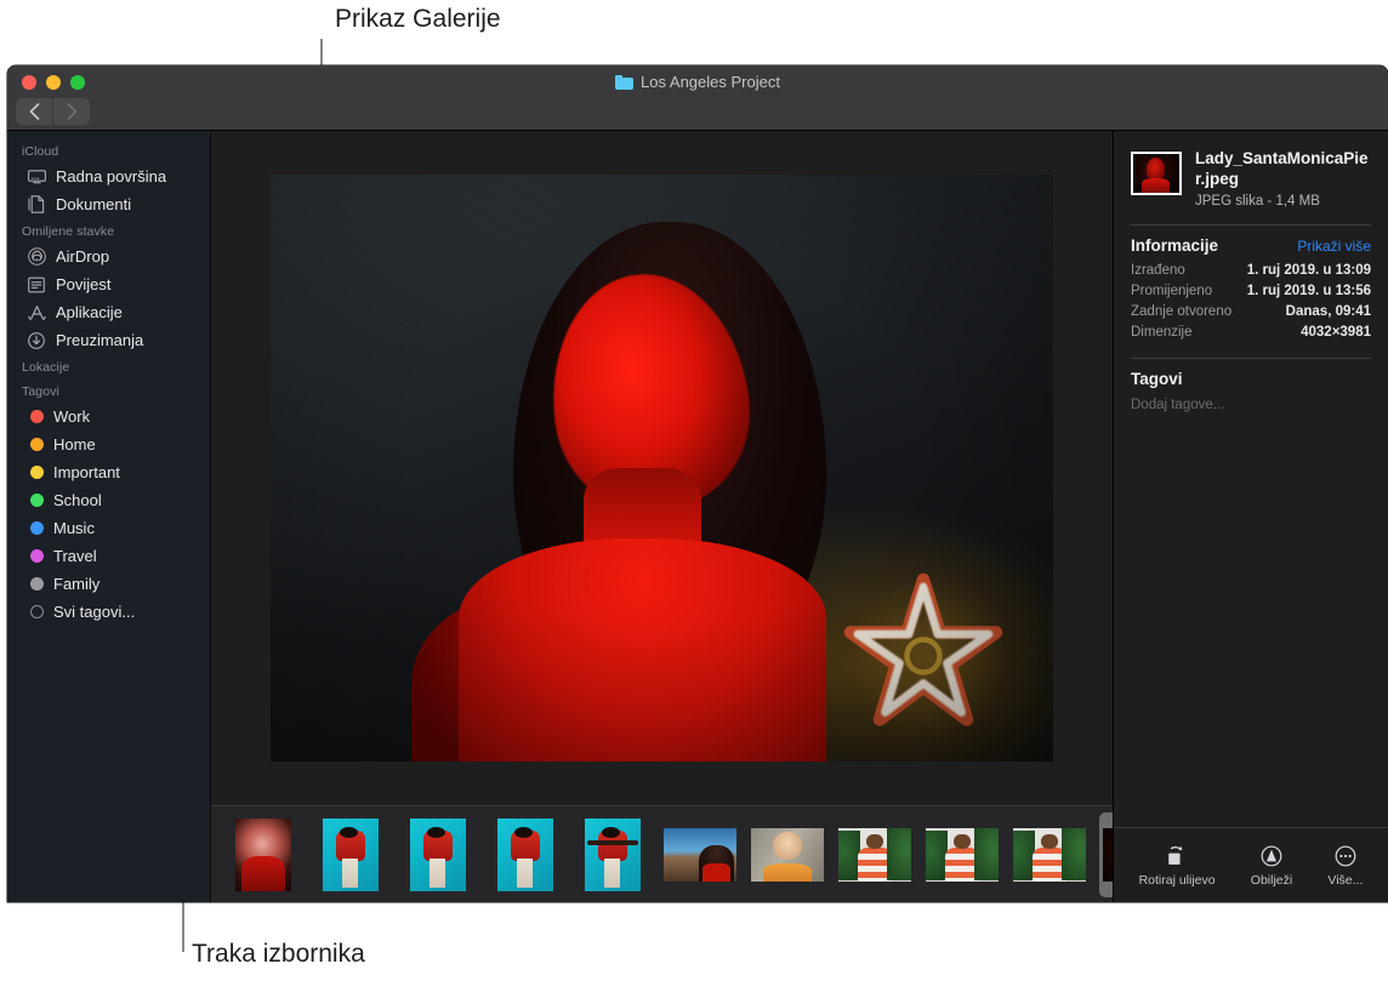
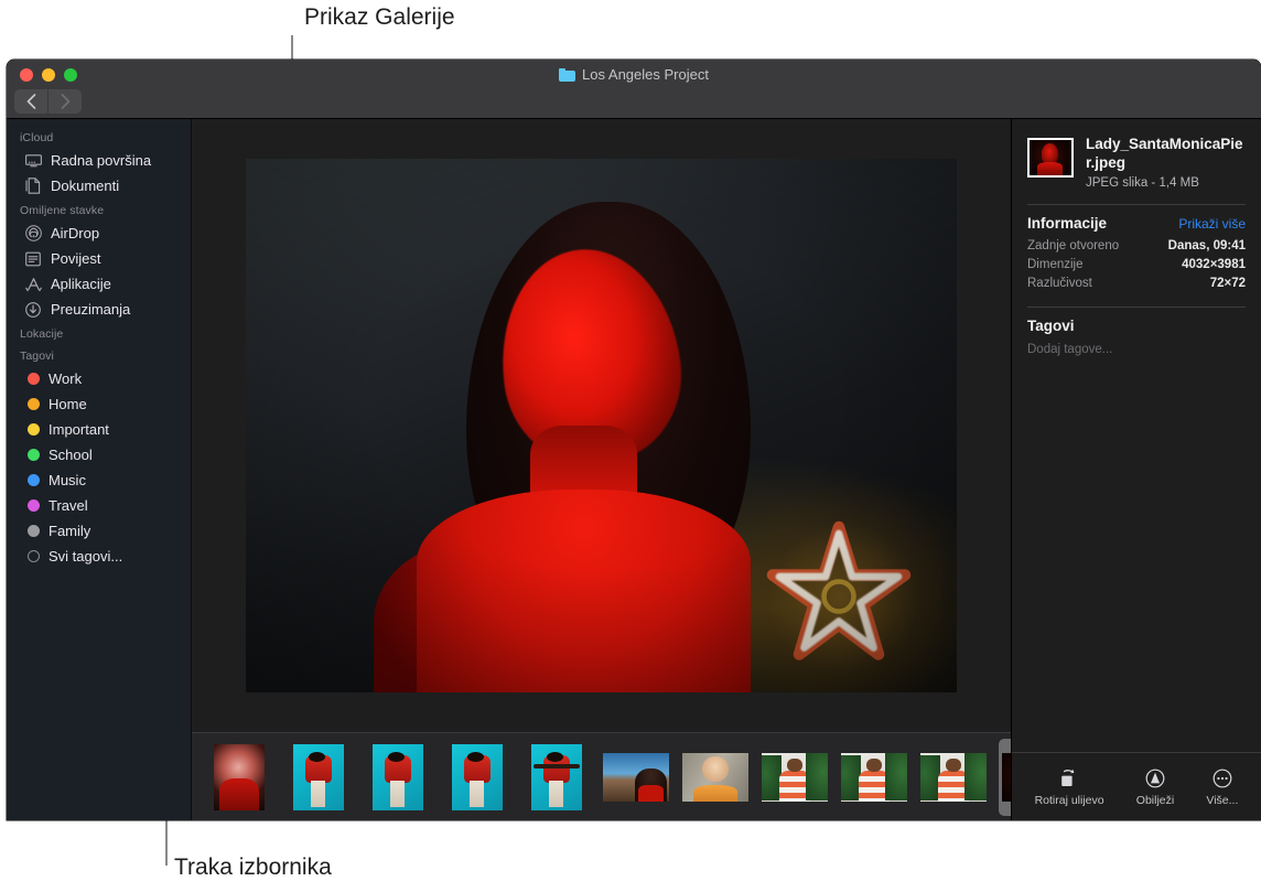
  Prikaz Galerije
  Traka izbornika
  Los Angeles Project
  iCloud
  Radna površina
  Dokumenti
  Omiljene stavke
  AirDrop
  Povijest
  Aplikacije
  Preuzimanja
  Lokacije
  Tagovi
  Work
  Home
  Important
  School
  Music
  Travel
  Family
  Svi tagovi...
  Lady_SantaMonicaPier.jpeg
  JPEG slika - 1,4 MB
  Informacije
  Prikaži više
- Izrađeno
- 1. ruj 2019. u 13:09
- Promijenjeno
- 1. ruj 2019. u 13:56
  Zadnje otvoreno
  Danas, 09:41
  Dimenzije
  4032×3981
+ Razlučivost
+ 72×72
  Tagovi
  Dodaj tagove...
  Rotiraj ulijevo
  Obilježi
  Više...
